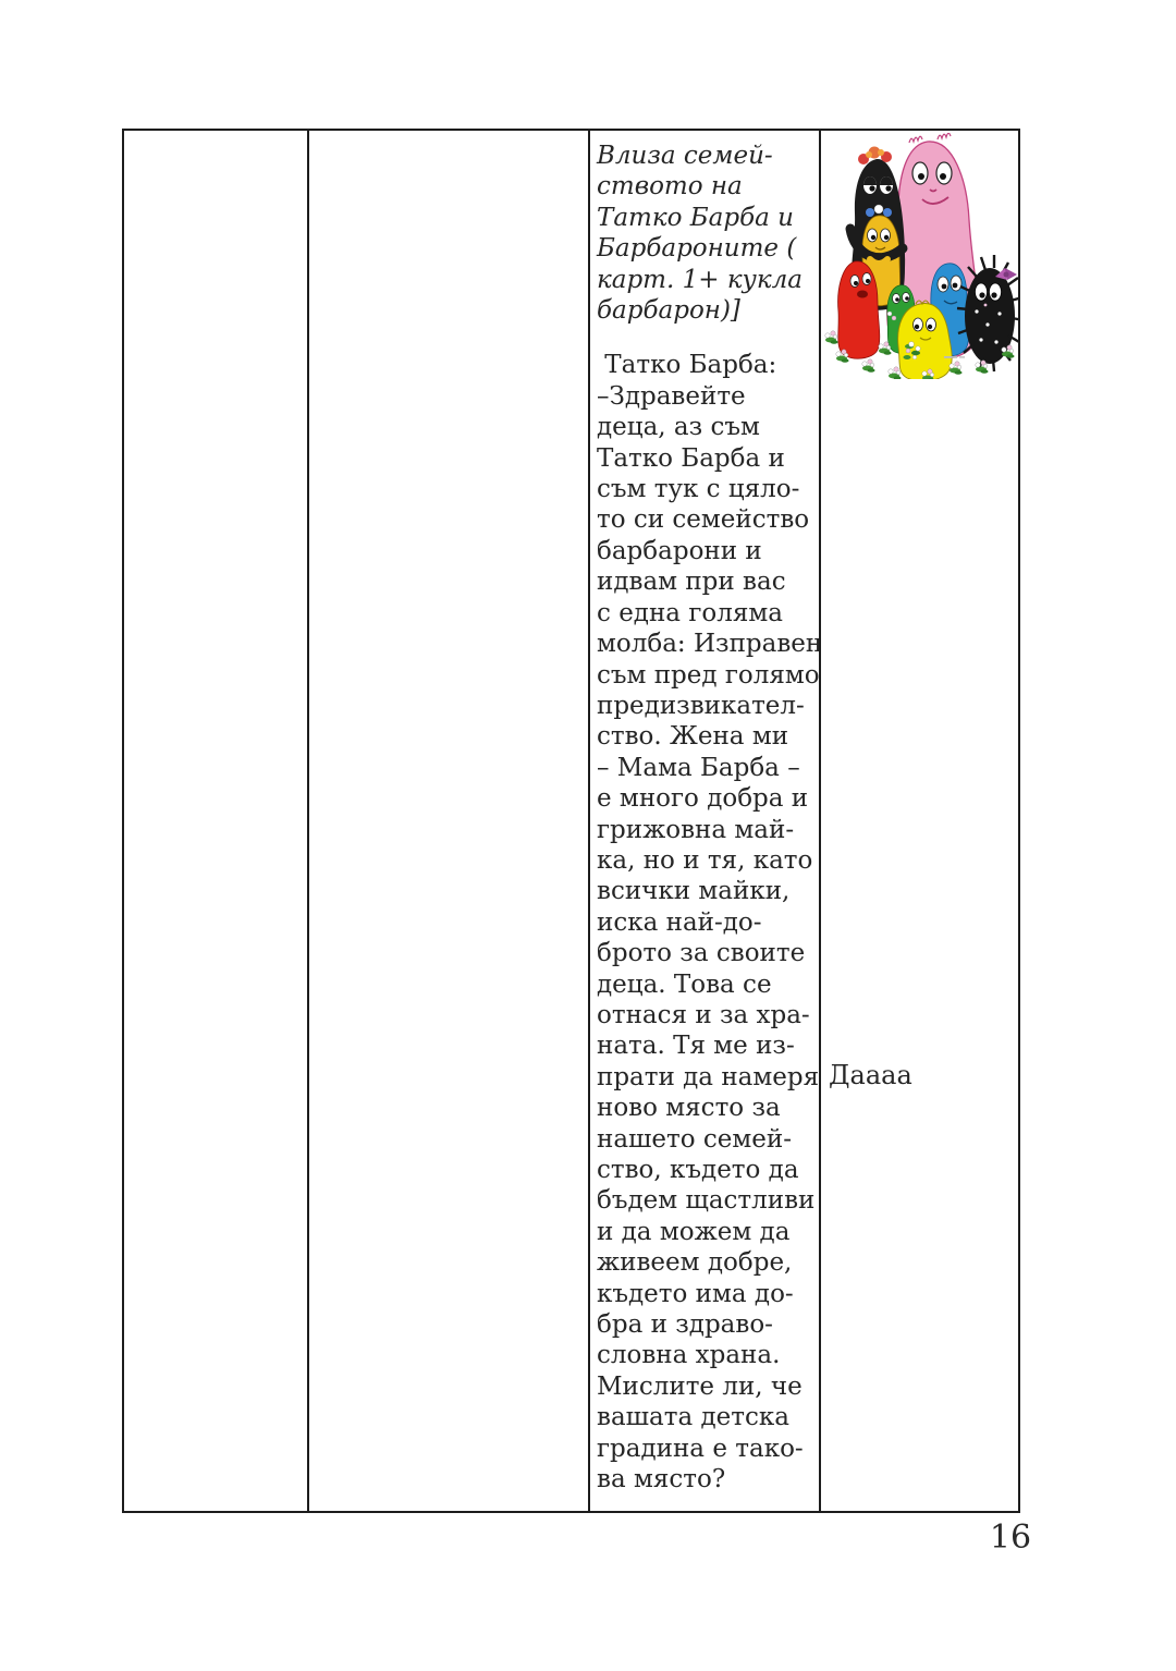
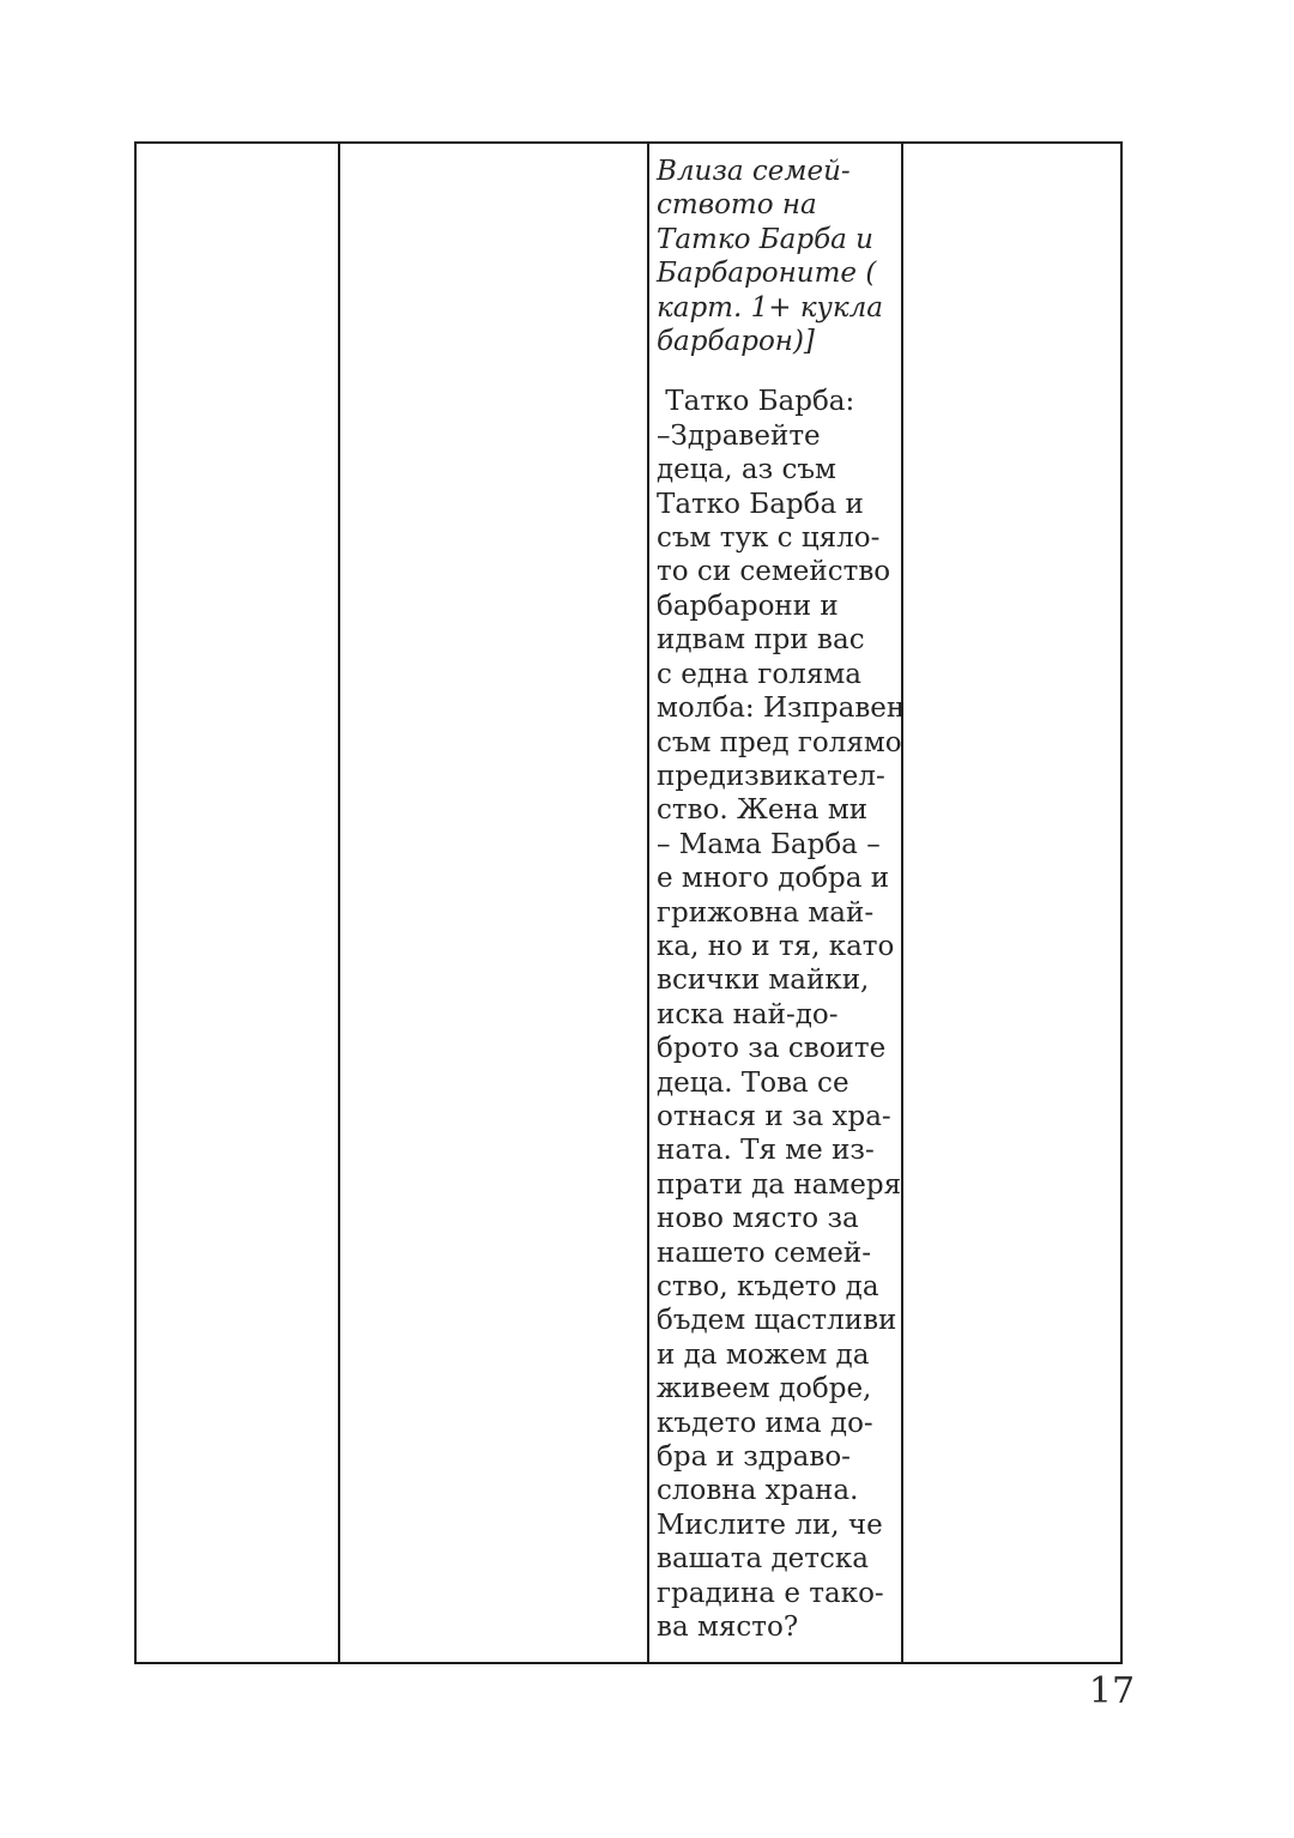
  Влиза семей-
  ството на
  Татко Барба и
  Барбароните (
  карт. 1+ кукла
  барбарон)]
  Татко Барба:
  –Здравейте
  деца, аз съм
  Татко Барба и
  съм тук с цяло-
  то си семейство
  барбарони и
  идвам при вас
  с една голяма
  молба: Изправен
  съм пред голямо
  предизвикател-
  ство. Жена ми
  – Мама Барба –
  е много добра и
  грижовна май-
  ка, но и тя, като
  всички майки,
  иска най-до-
  брото за своите
  деца. Това се
  отнася и за хра-
  ната. Тя ме из-
  прати да намеря
  ново място за
  нашето семей-
  ство, където да
  бъдем щастливи
  и да можем да
  живеем добре,
  където има до-
  бра и здраво-
  словна храна.
  Мислите ли, че
  вашата детска
  градина е тако-
  ва място?
- Даааа
- 16
+ 17
